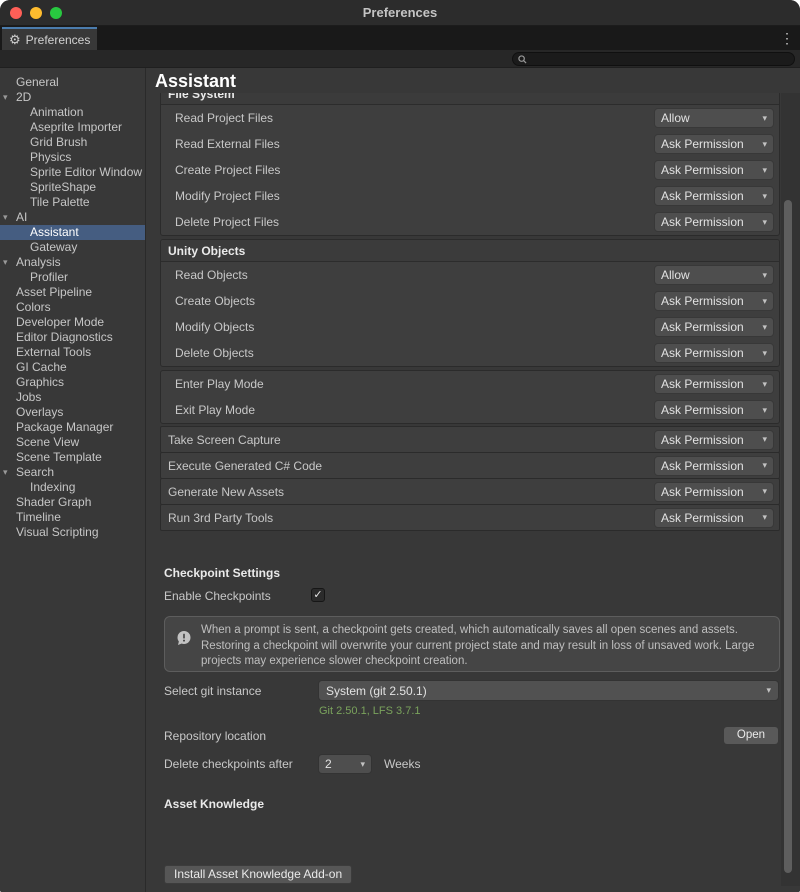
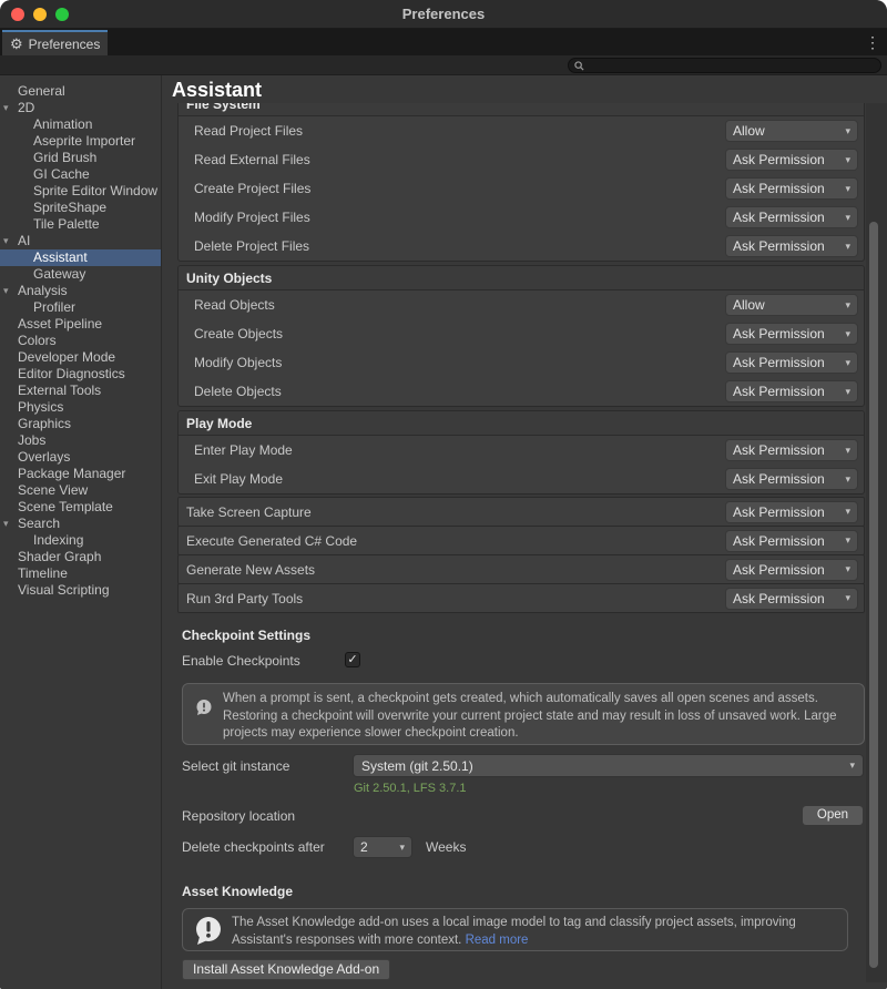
  Preferences
  ⚙
  Preferences
  ⋮
  General
  ▾
  2D
  Animation
  Aseprite Importer
  Grid Brush
- Physics
+ GI Cache
  Sprite Editor Window
  SpriteShape
  Tile Palette
  ▾
  AI
  Assistant
  Gateway
  ▾
  Analysis
  Profiler
  Asset Pipeline
  Colors
  Developer Mode
  Editor Diagnostics
  External Tools
- GI Cache
+ Physics
  Graphics
  Jobs
  Overlays
  Package Manager
  Scene View
  Scene Template
  ▾
  Search
  Indexing
  Shader Graph
  Timeline
  Visual Scripting
  Assistant
  File System
  Read Project Files
  Allow
  ▾
  Read External Files
  Ask Permission
  ▾
  Create Project Files
  Ask Permission
  ▾
  Modify Project Files
  Ask Permission
  ▾
  Delete Project Files
  Ask Permission
  ▾
  Unity Objects
  Read Objects
  Allow
  ▾
  Create Objects
  Ask Permission
  ▾
  Modify Objects
  Ask Permission
  ▾
  Delete Objects
  Ask Permission
  ▾
+ Play Mode
  Enter Play Mode
  Ask Permission
  ▾
  Exit Play Mode
  Ask Permission
  ▾
  Take Screen Capture
  Ask Permission
  ▾
  Execute Generated C# Code
  Ask Permission
  ▾
  Generate New Assets
  Ask Permission
  ▾
  Run 3rd Party Tools
  Ask Permission
  ▾
  Checkpoint Settings
  Enable Checkpoints
  ✓
  When a prompt is sent, a checkpoint gets created, which automatically saves all open scenes and assets. Restoring a checkpoint will overwrite your current project state and may result in loss of unsaved work. Large projects may experience slower checkpoint creation.
  Select git instance
  System (git 2.50.1)
  ▾
  Git 2.50.1, LFS 3.7.1
  Repository location
  Open
  Delete checkpoints after
  2
  ▾
  Weeks
  Asset Knowledge
+ The Asset Knowledge add-on uses a local image model to tag and classify project assets, improving Assistant's responses with more context. Read more
  Install Asset Knowledge Add-on
